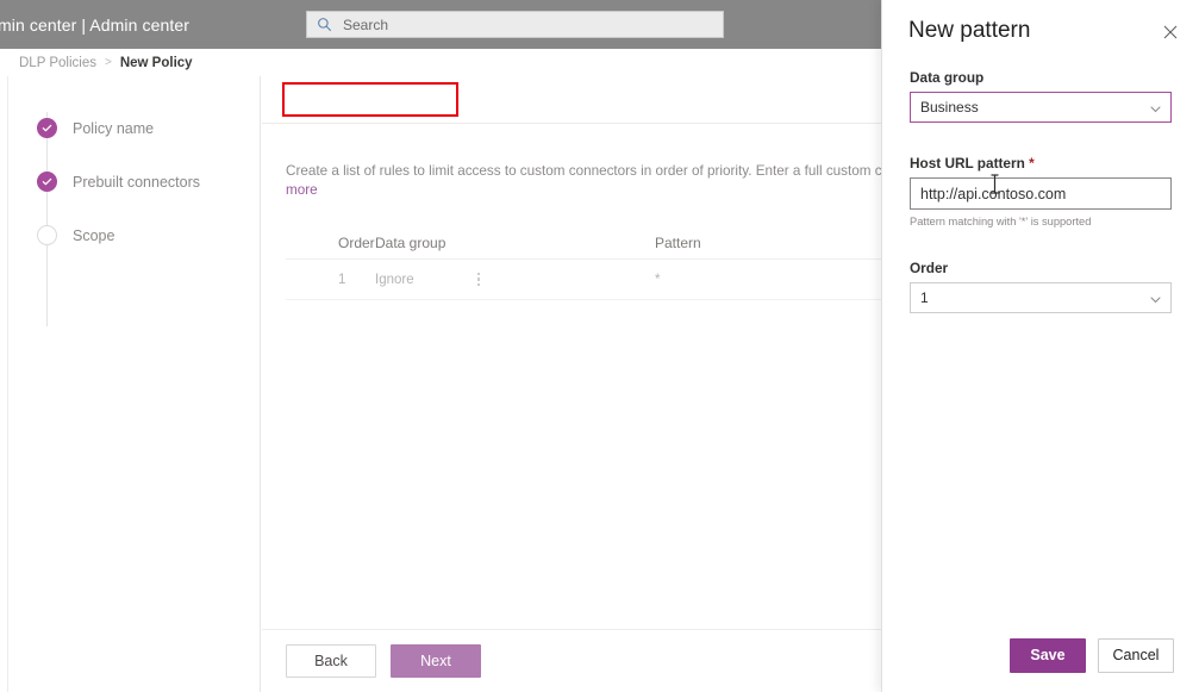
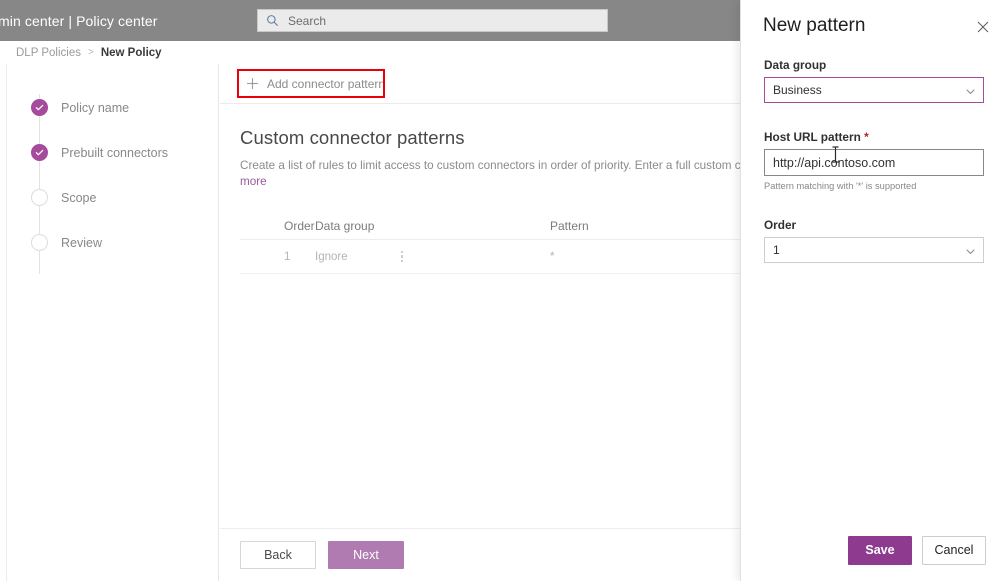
- min center | Admin center
+ min center | Policy center
  Search
  DLP Policies
  >
  New Policy
  Policy name
  Prebuilt connectors
  Scope
+ Review
+ Add connector pattern
+ Custom connector patterns
  Create a list of rules to limit access to custom connectors in order of priority. Enter a full custom c
  more
  Order
  Data group
  Pattern
  1
  Ignore
  *
  Back
  Next
  New pattern
  Data group
  Business
  Host URL pattern *
  http://api.cntoso.com
  Pattern matching with '*' is supported
  Order
  1
  Save
  Cancel
